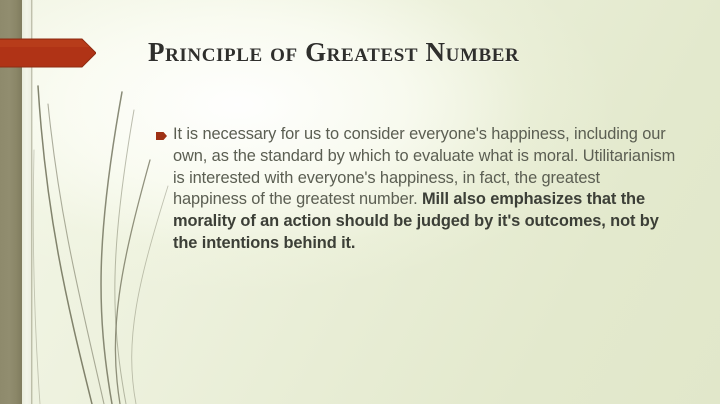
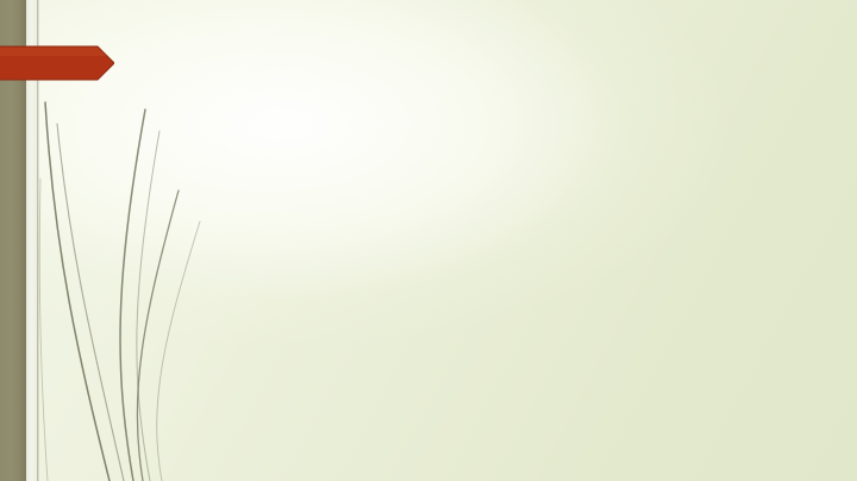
- Principle of Greatest Number
- It is necessary for us to consider everyone's happiness, including our own, as the standard by which to evaluate what is moral. Utilitarianism is interested with everyone's happiness, in fact, the greatest happiness of the greatest number. Mill also emphasizes that the morality of an action should be judged by it's outcomes, not by the intentions behind it.
